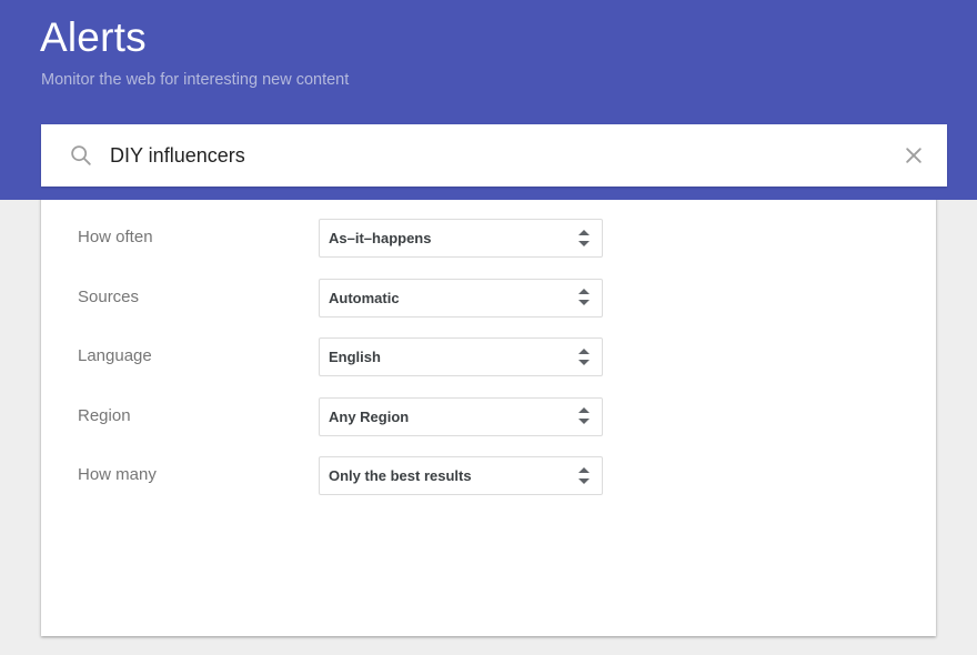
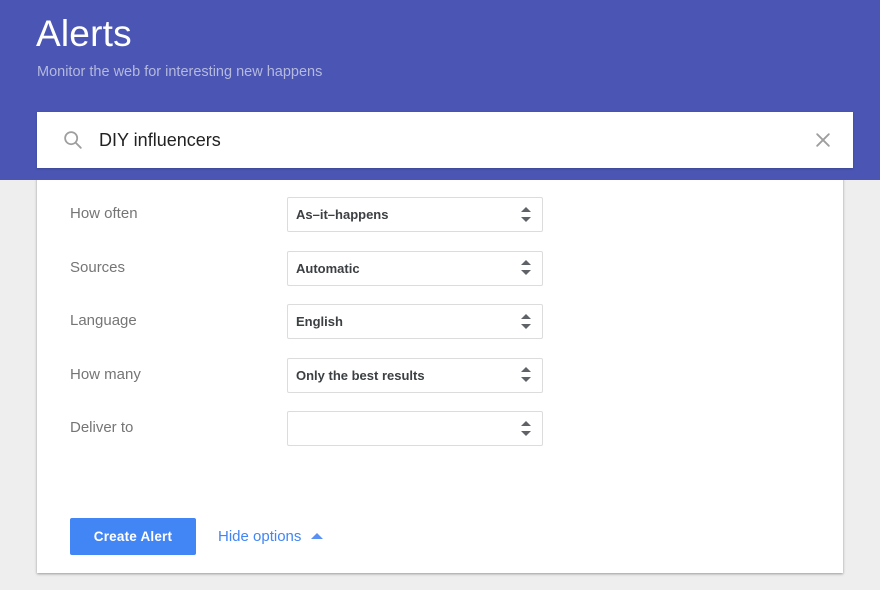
  How often
  As–it–happens
  Sources
  Automatic
  Language
  English
- Region
- Any Region
  How many
  Only the best results
+ Deliver to
+ Create Alert
+ Hide options
  Alerts
- Monitor the web for interesting new content
+ Monitor the web for interesting new happens
  DIY influencers
